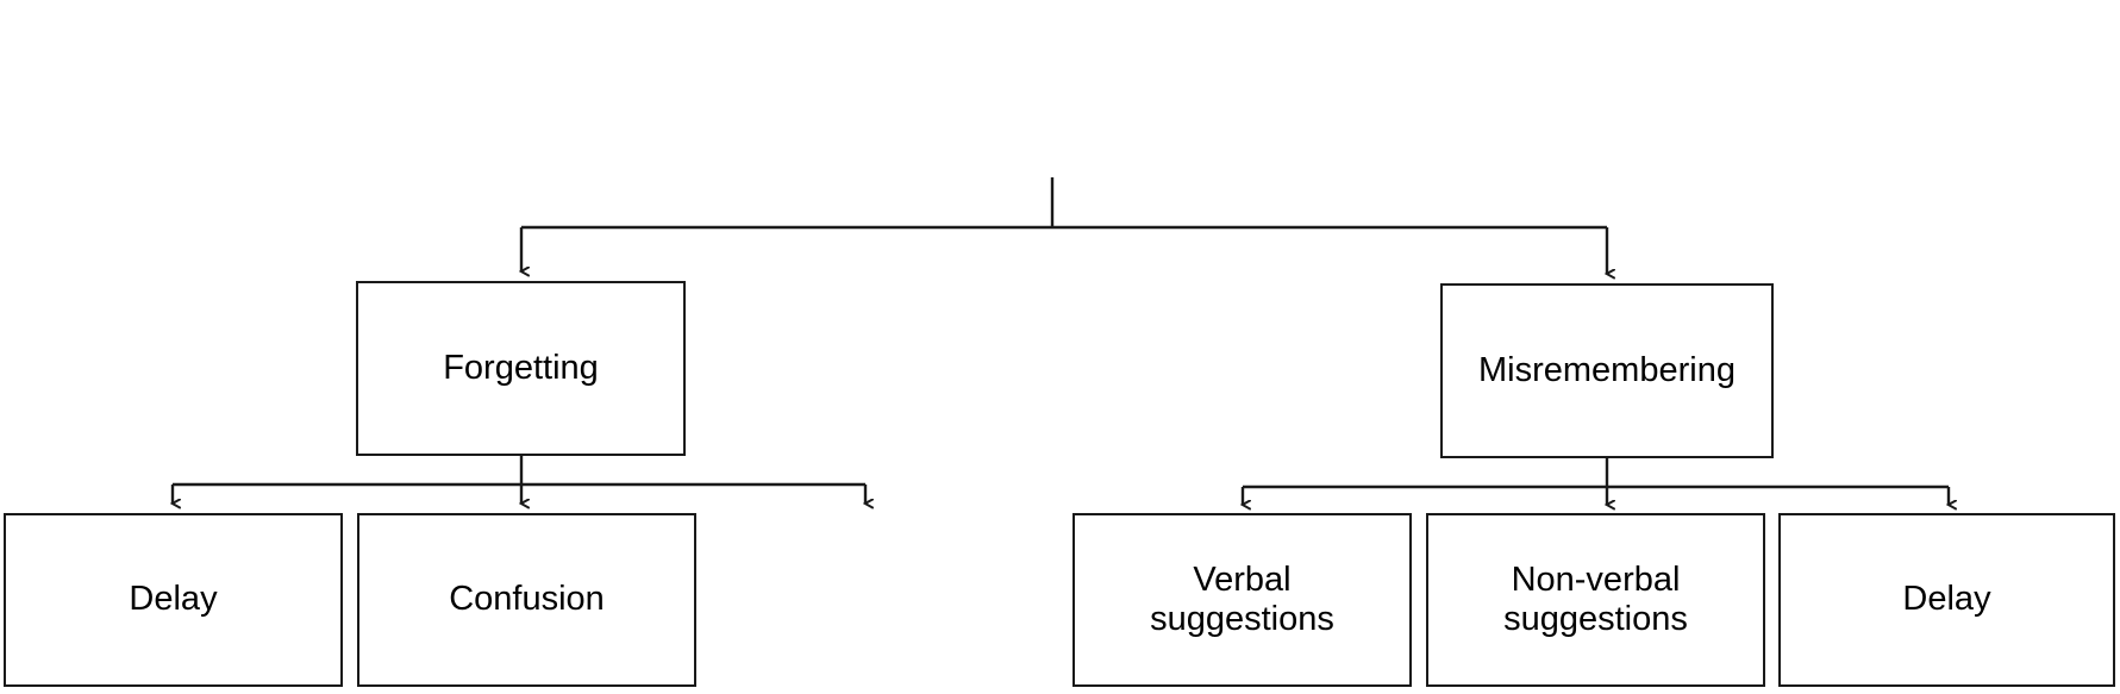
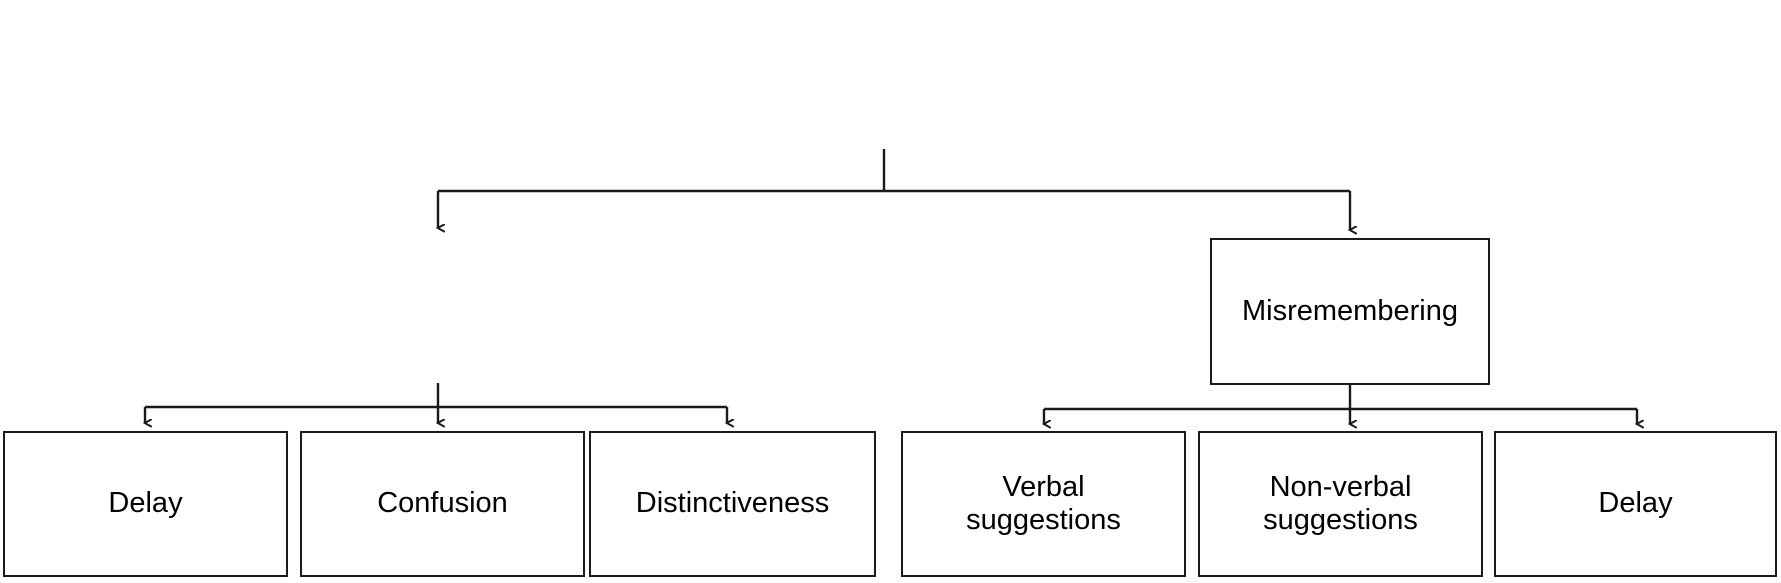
- Forgetting
  Misremembering
  Delay
  Confusion
+ Distinctiveness
  Verbal
  suggestions
  Non-verbal
  suggestions
  Delay
